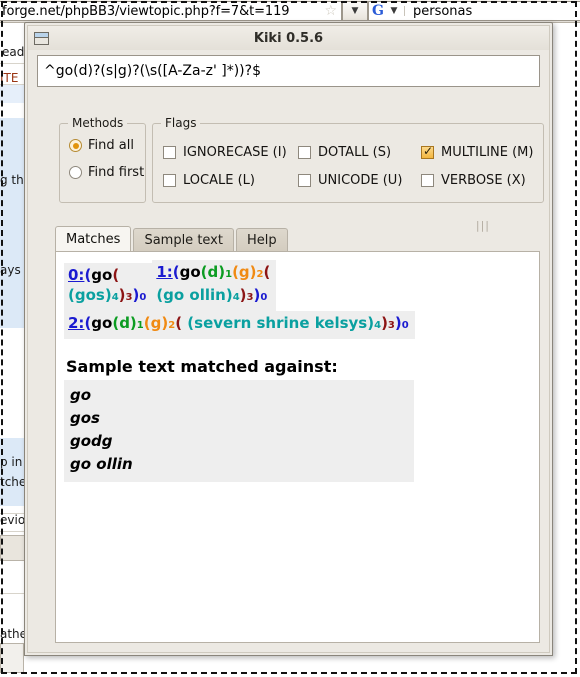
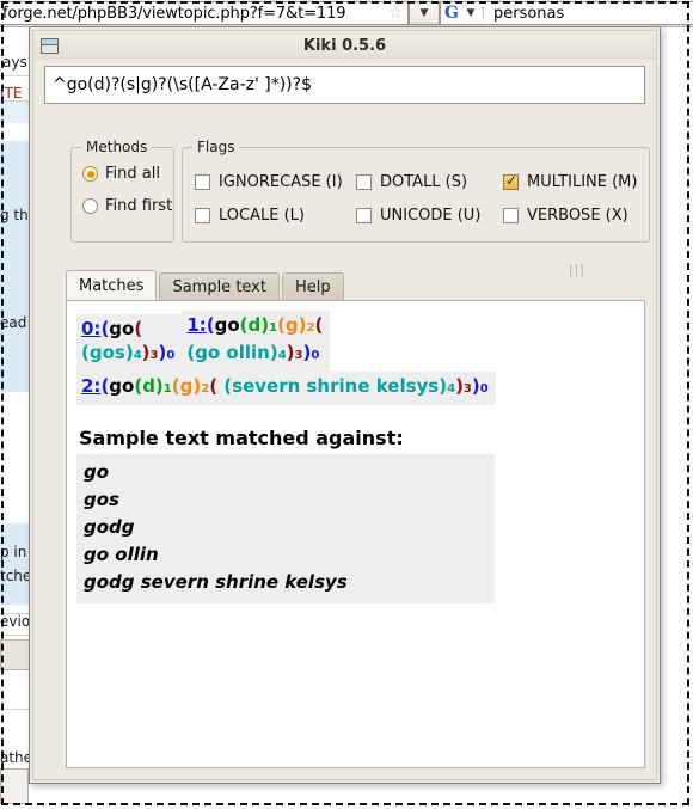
  forge.net/phpBB3/viewtopic.php?f=7&t=119
  ☆
  ▼
  G
  ▼
  personas
- ead
+ ays
  ITE
  g th
- ays
+ ead
  p in
  tche
  evio
  ath
  Kiki 0.5.6
  ^go(d)?(s|g)?(\s([A-Za-z' ]*))?$
  Methods
  Find all
  Find first
  Flags
  IGNORECASE (I)
  DOTALL (S)
  MULTILINE (M)
  LOCALE (L)
  UNICODE (U)
  VERBOSE (X)
  |||
  Matches
  Sample text
  Help
  0:(go(
  (gos)4)3)0
  1:(go(d)1(g)2(
  (go ollin)4)3)0
  2:(go(d)1(g)2( (severn shrine kelsys)4)3)0
  Sample text matched against:
  go
  gos
  godg
  go ollin
+ godg severn shrine kelsys
